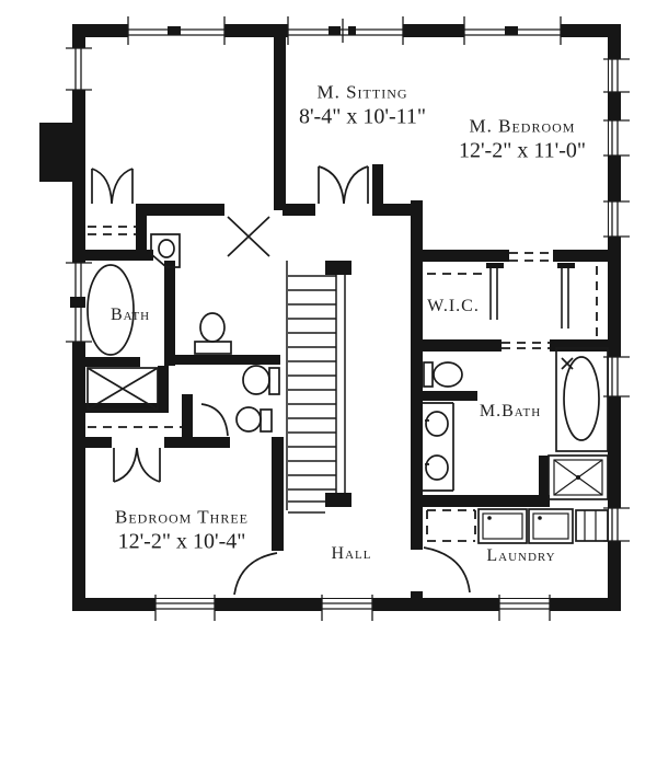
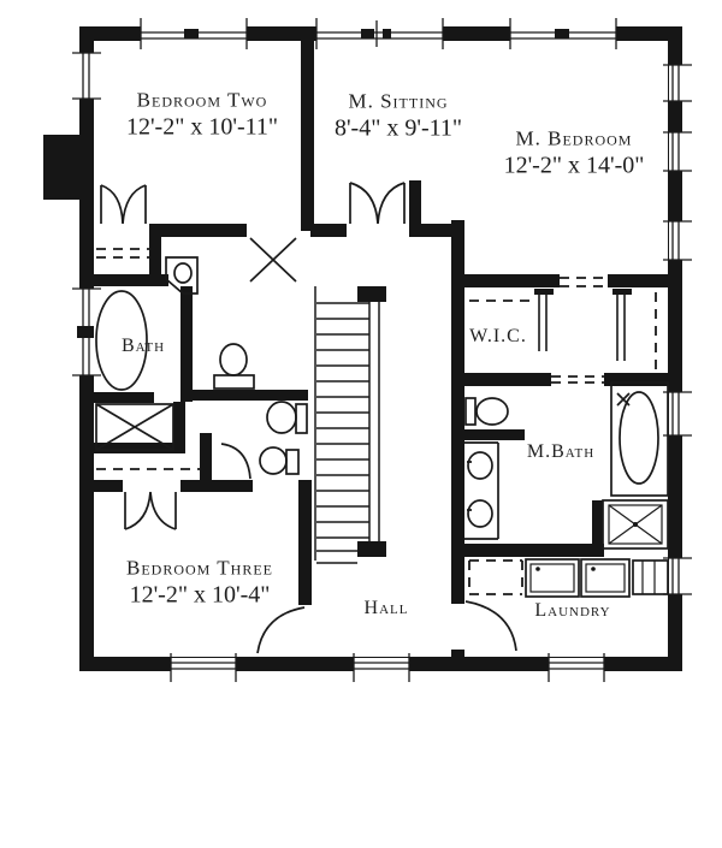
+ Bedroom Two
+ 12'-2" x 10'-11"
  M. Sitting
- 8'-4" x 10'-11"
+ 8'-4" x 9'-11"
  M. Bedroom
- 12'-2" x 11'-0"
+ 12'-2" x 14'-0"
  Bath
  W.I.C.
  M.Bath
  Bedroom Three
  12'-2" x 10'-4"
  Hall
  Laundry
